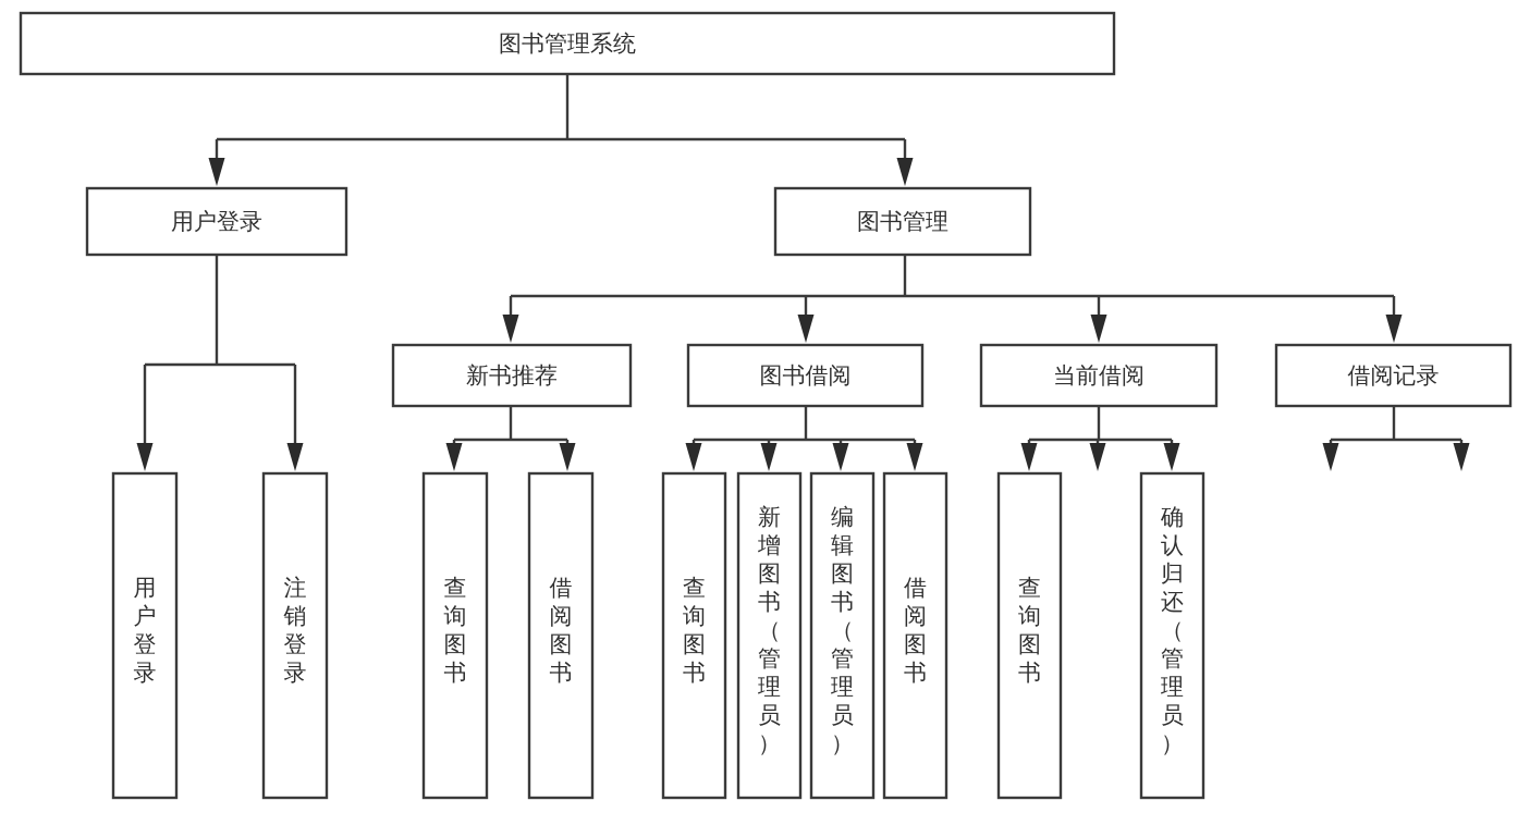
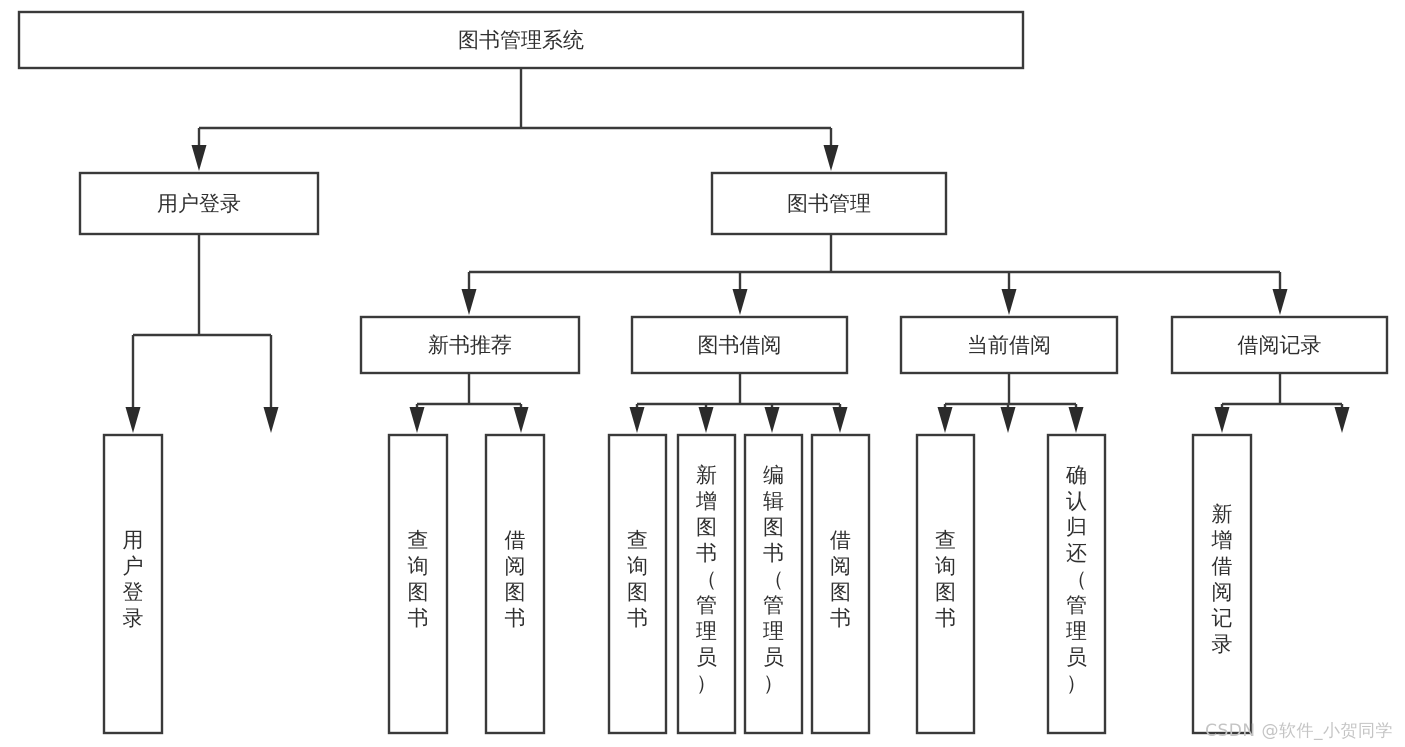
  图书管理系统
  用户登录
  图书管理
  新书推荐
  图书借阅
  当前借阅
  借阅记录
  用户登录
- 注销登录
  查询图书
  借阅图书
  查询图书
  新增图书（管理员）
  编辑图书（管理员）
  借阅图书
  查询图书
  确认归还（管理员）
+ 新增借阅记录
+ CSDN @软件_小贺同学
